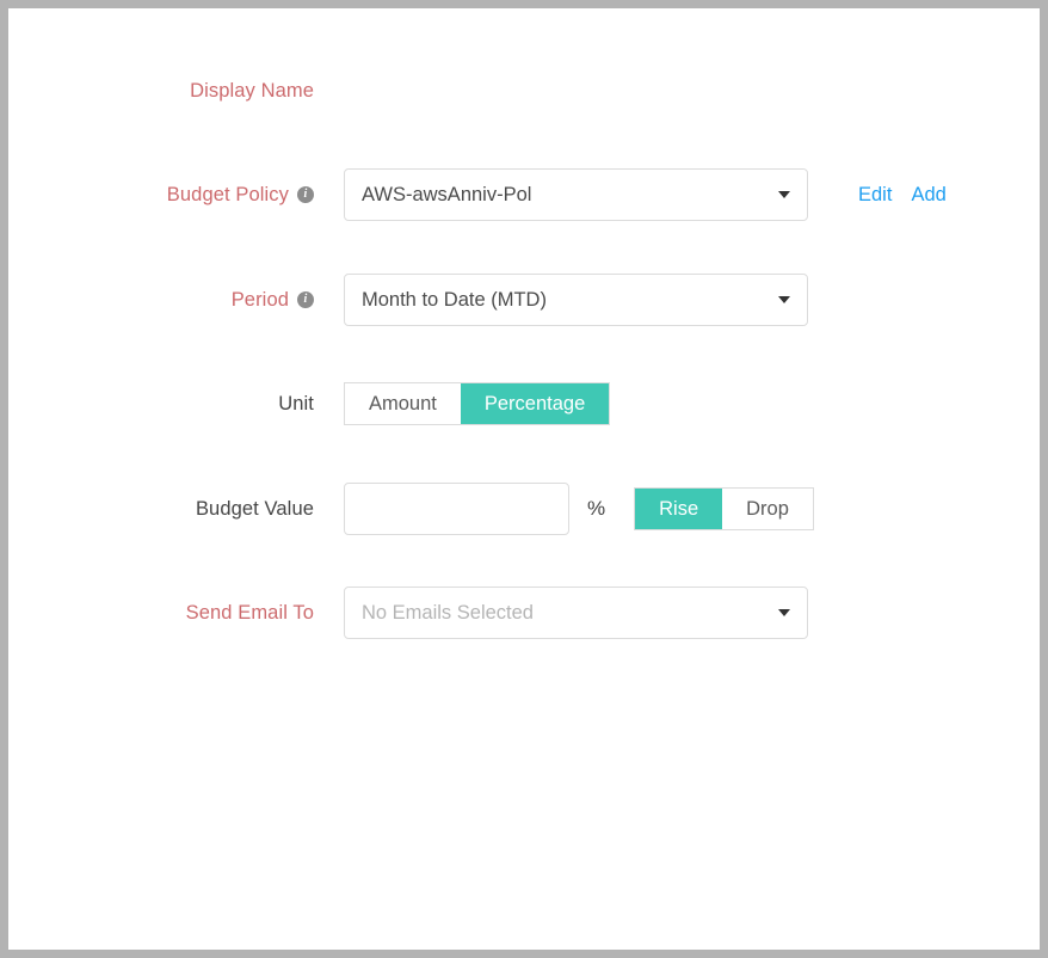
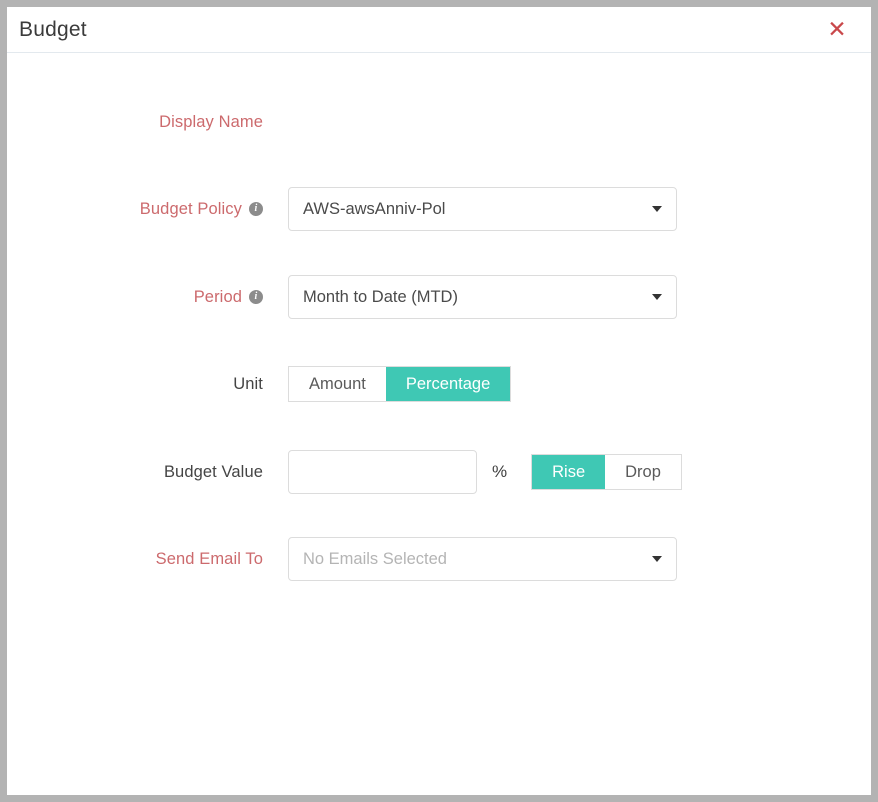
+ Budget
+ ✕
  Display Name
  Budget Policy
  i
  AWS-awsAnniv-Pol
- Edit
- Add
  Period
  i
  Month to Date (MTD)
  Unit
  Amount
  Percentage
  Budget Value
  %
  Rise
  Drop
  Send Email To
  No Emails Selected
